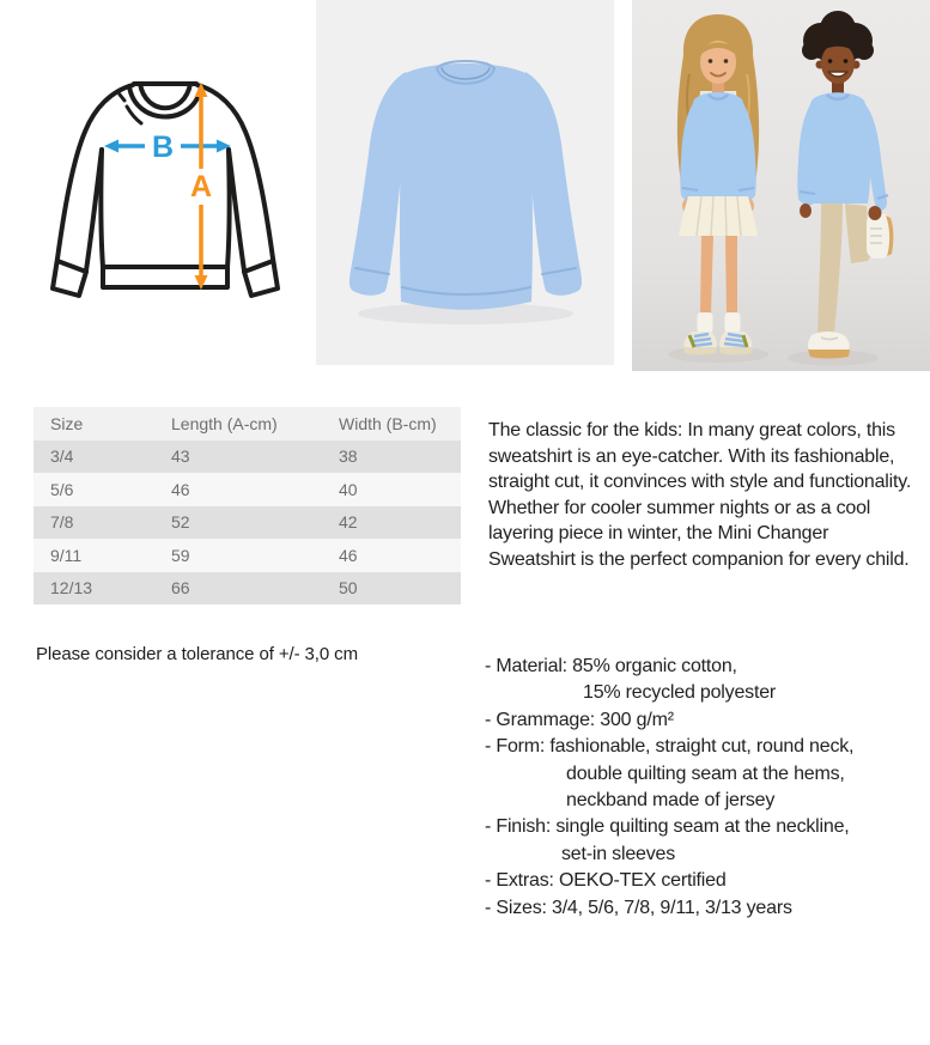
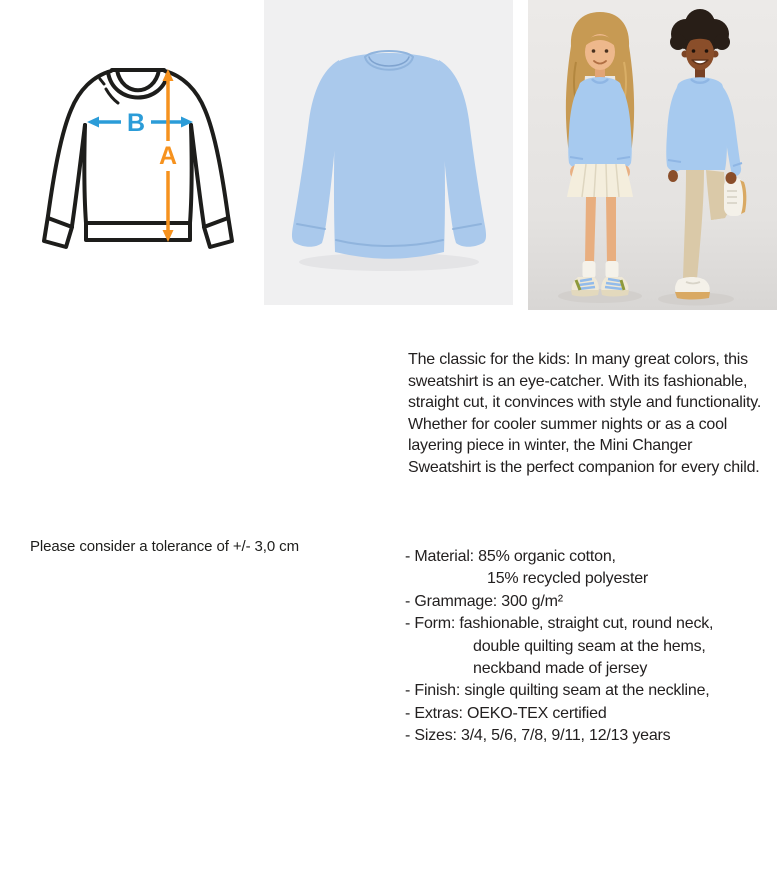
  B
  A
- Size	Length (A-cm)	Width (B-cm)
- 3/4	43	38
- 5/6	46	40
- 7/8	52	42
- 9/11	59	46
- 12/13	66	50
  Please consider a tolerance of +/- 3,0 cm
  The classic for the kids: In many great colors, this sweatshirt is an eye-catcher. With its fashionable, straight cut, it convinces with style and functionality. Whether for cooler summer nights or as a cool layering piece in winter, the Mini Changer Sweatshirt is the perfect companion for every child.
  - Material: 85% organic cotton,
  15% recycled polyester
  - Grammage: 300 g/m²
  - Form: fashionable, straight cut, round neck,
  double quilting seam at the hems,
  neckband made of jersey
  - Finish: single quilting seam at the neckline,
- set-in sleeves
  - Extras: OEKO-TEX certified
- - Sizes: 3/4, 5/6, 7/8, 9/11, 3/13 years
+ - Sizes: 3/4, 5/6, 7/8, 9/11, 12/13 years
